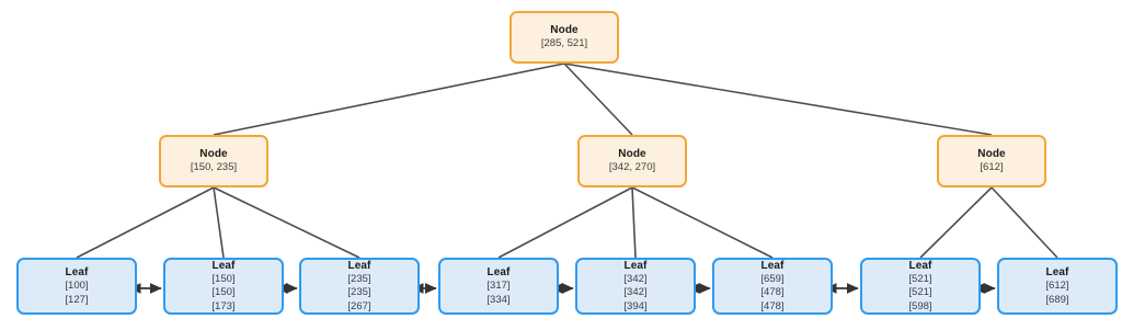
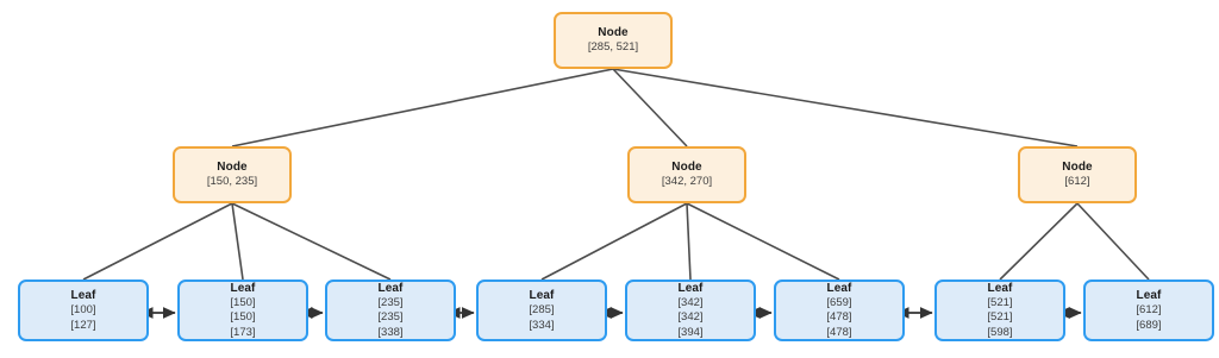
  Node
  [285, 521]
  Node
  [150, 235]
  Node
  [342, 270]
  Node
  [612]
  Leaf
  [100]
  [127]
  Leaf
  [150]
  [150]
  [173]
  Leaf
  [235]
  [235]
- [267]
+ [338]
  Leaf
- [317]
+ [285]
  [334]
  Leaf
  [342]
  [342]
  [394]
  Leaf
  [659]
  [478]
  [478]
  Leaf
  [521]
  [521]
  [598]
  Leaf
  [612]
  [689]
